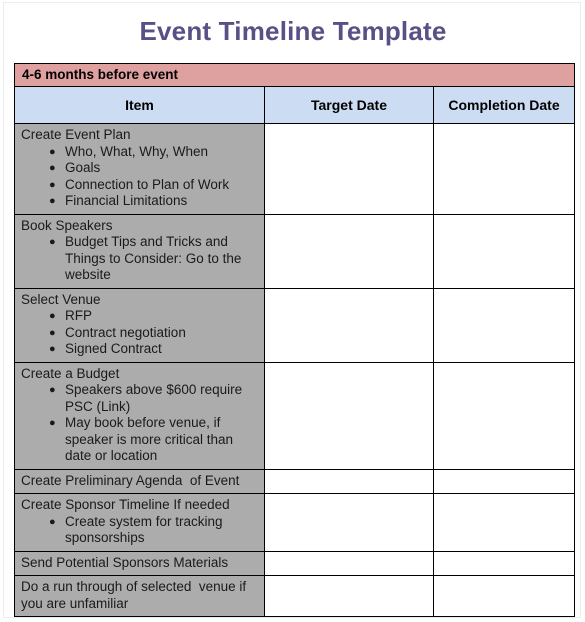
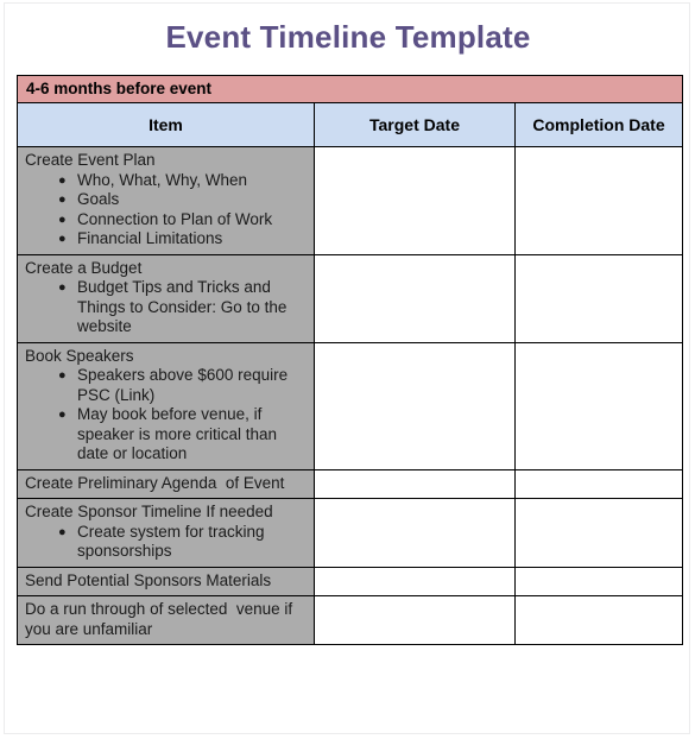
  Event Timeline Template
  4-6 months before event
  Item	Target Date	Completion Date
  Create Event Plan● Who, What, Why, When● Goals● Connection to Plan of Work● Financial Limitations
- Book Speakers● Budget Tips and Tricks and Things to Consider: Go to the website
+ Create a Budget● Budget Tips and Tricks and Things to Consider: Go to the website
- Select Venue● RFP● Contract negotiation● Signed Contract
- Create a Budget● Speakers above $600 require PSC (Link)● May book before venue, if speaker is more critical than date or location
+ Book Speakers● Speakers above $600 require PSC (Link)● May book before venue, if speaker is more critical than date or location
  Create Preliminary Agenda of Event
  Create Sponsor Timeline If needed● Create system for tracking sponsorships
  Send Potential Sponsors Materials
  Do a run through of selected venue if you are unfamiliar
